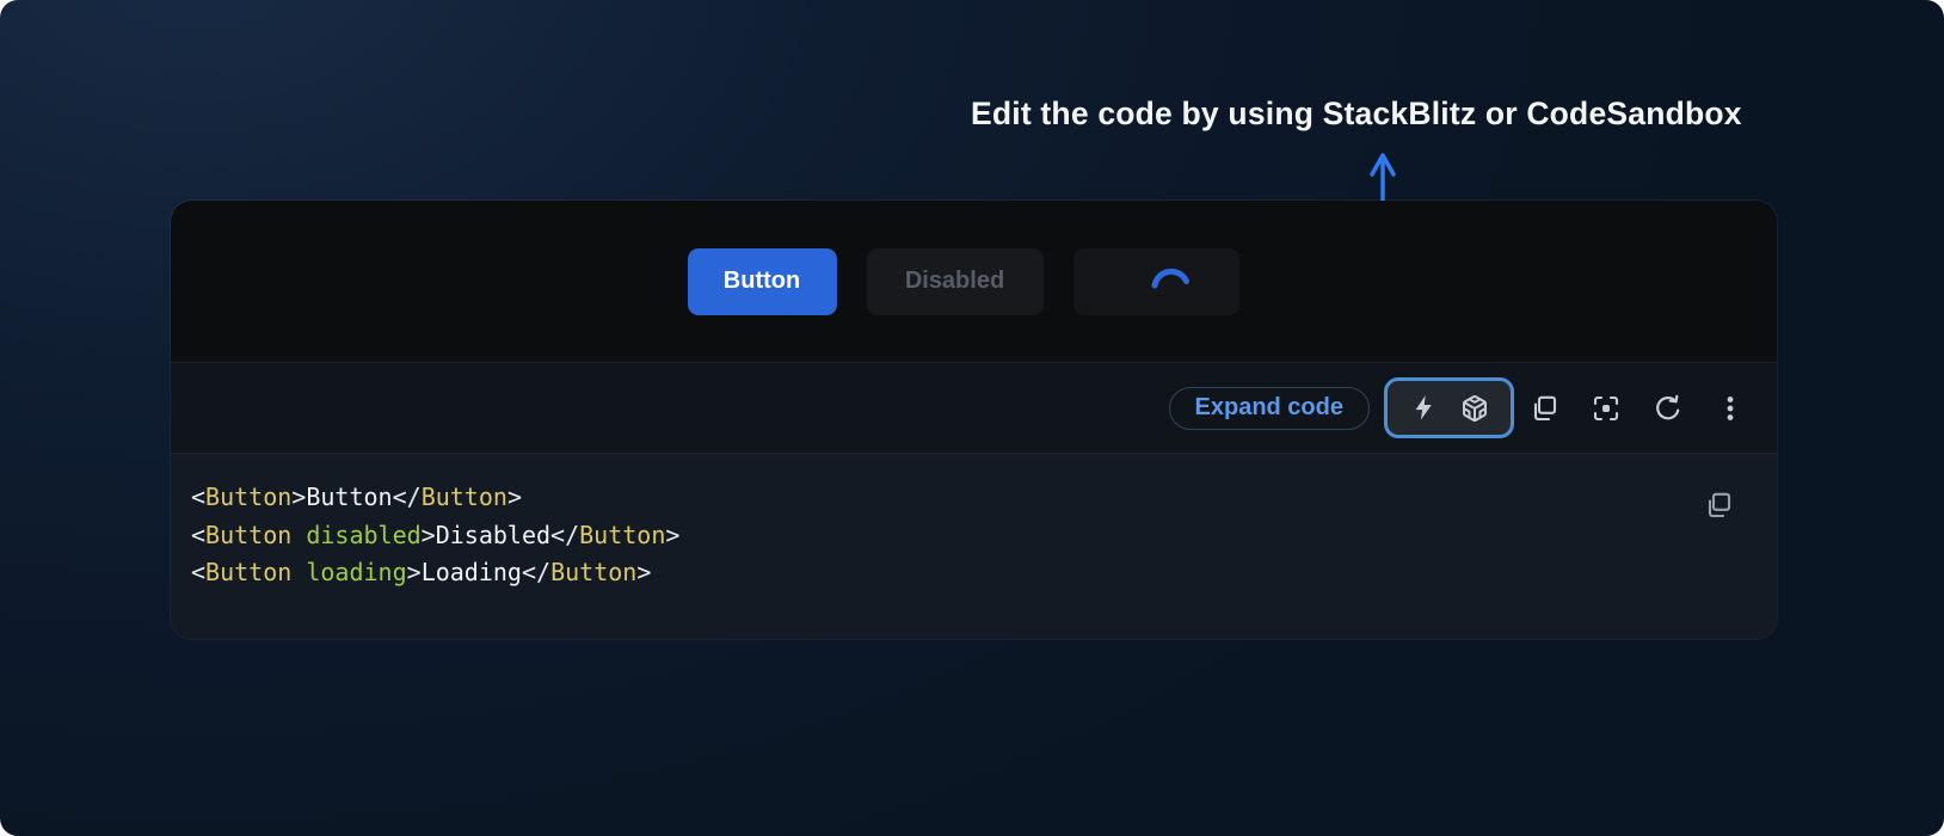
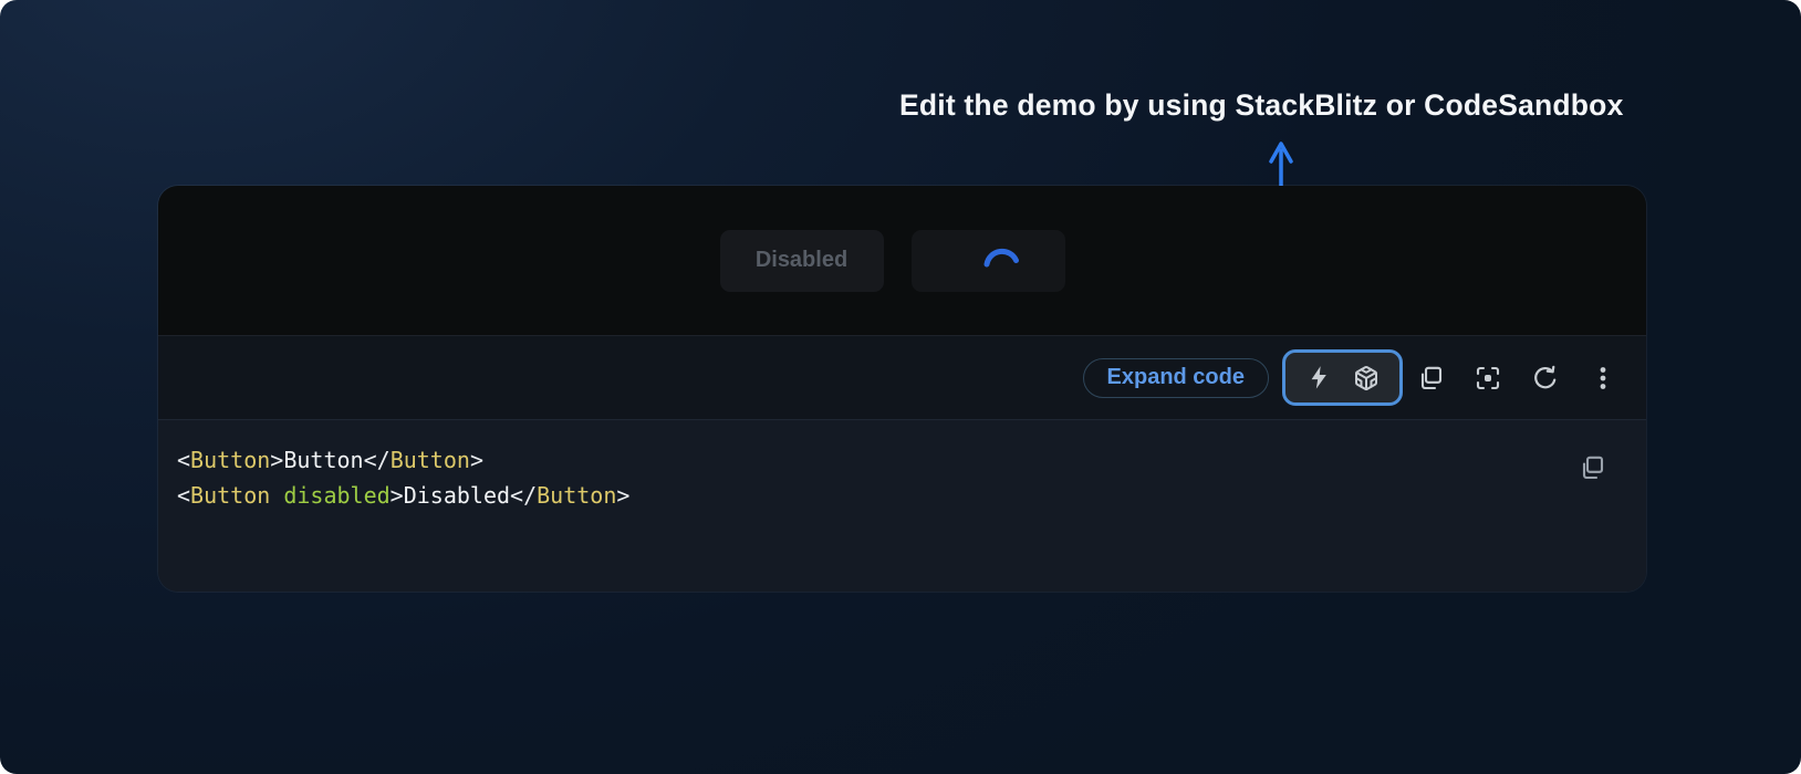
- Edit the code by using StackBlitz or CodeSandbox
+ Edit the demo by using StackBlitz or CodeSandbox
- Button
  Disabled
  Expand code
  <Button>Button</Button>
  <Button disabled>Disabled</Button>
- <Button loading>Loading</Button>
